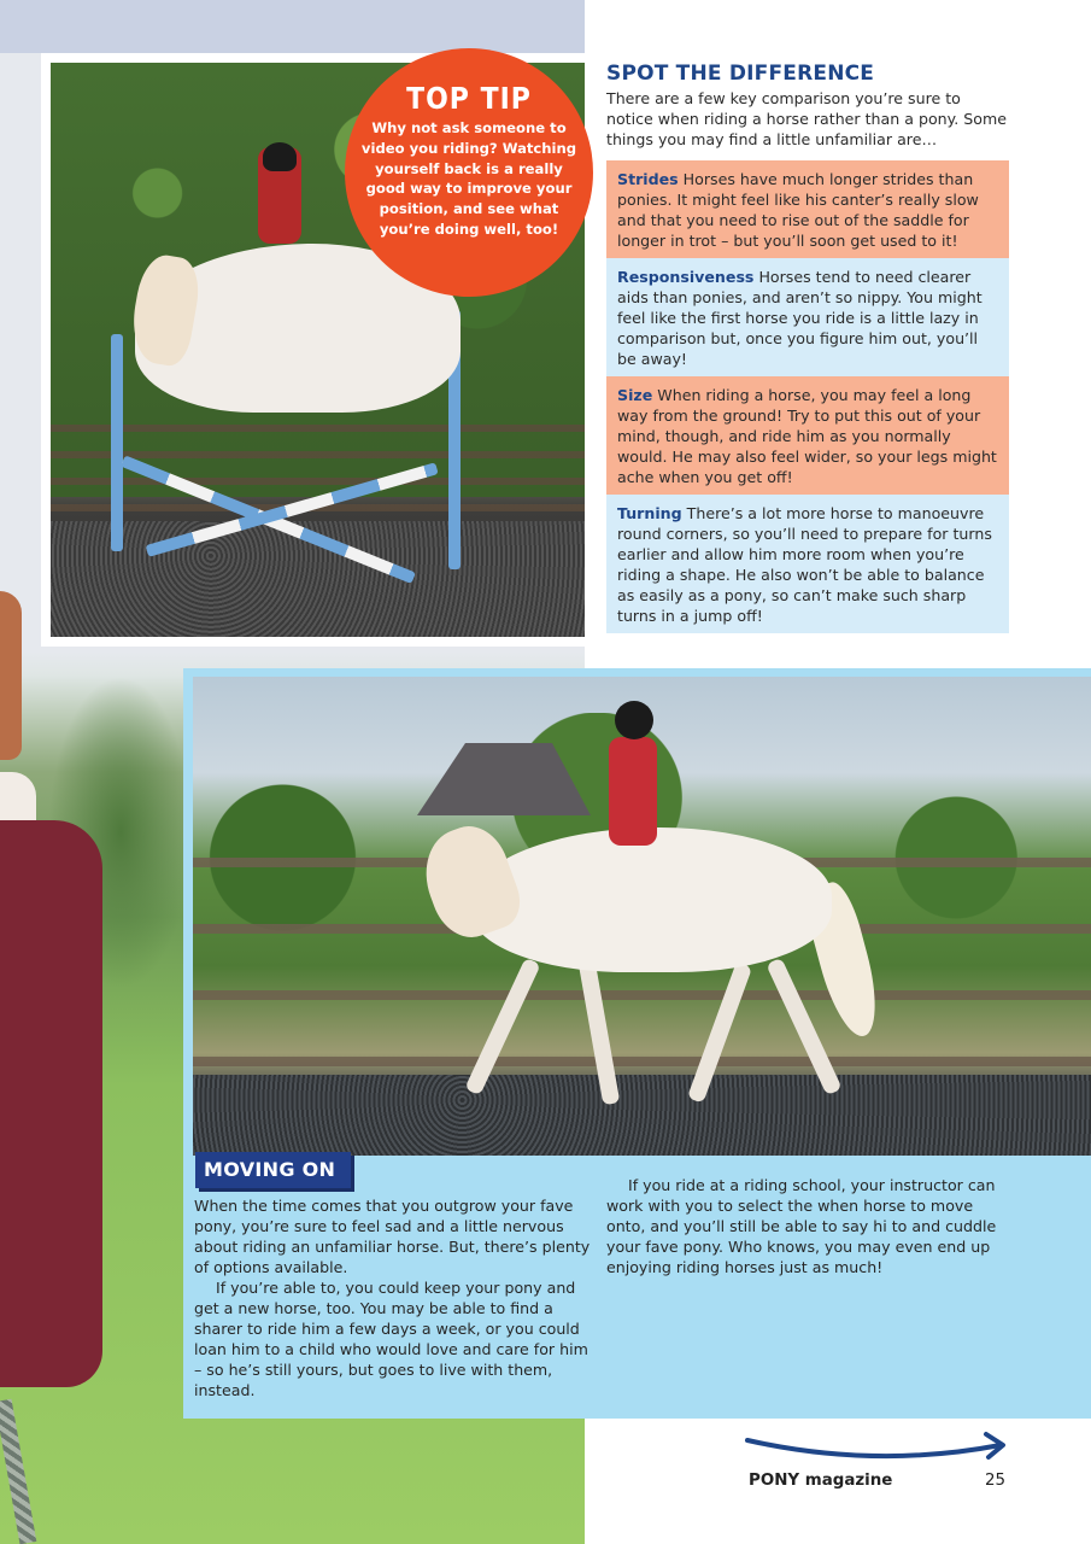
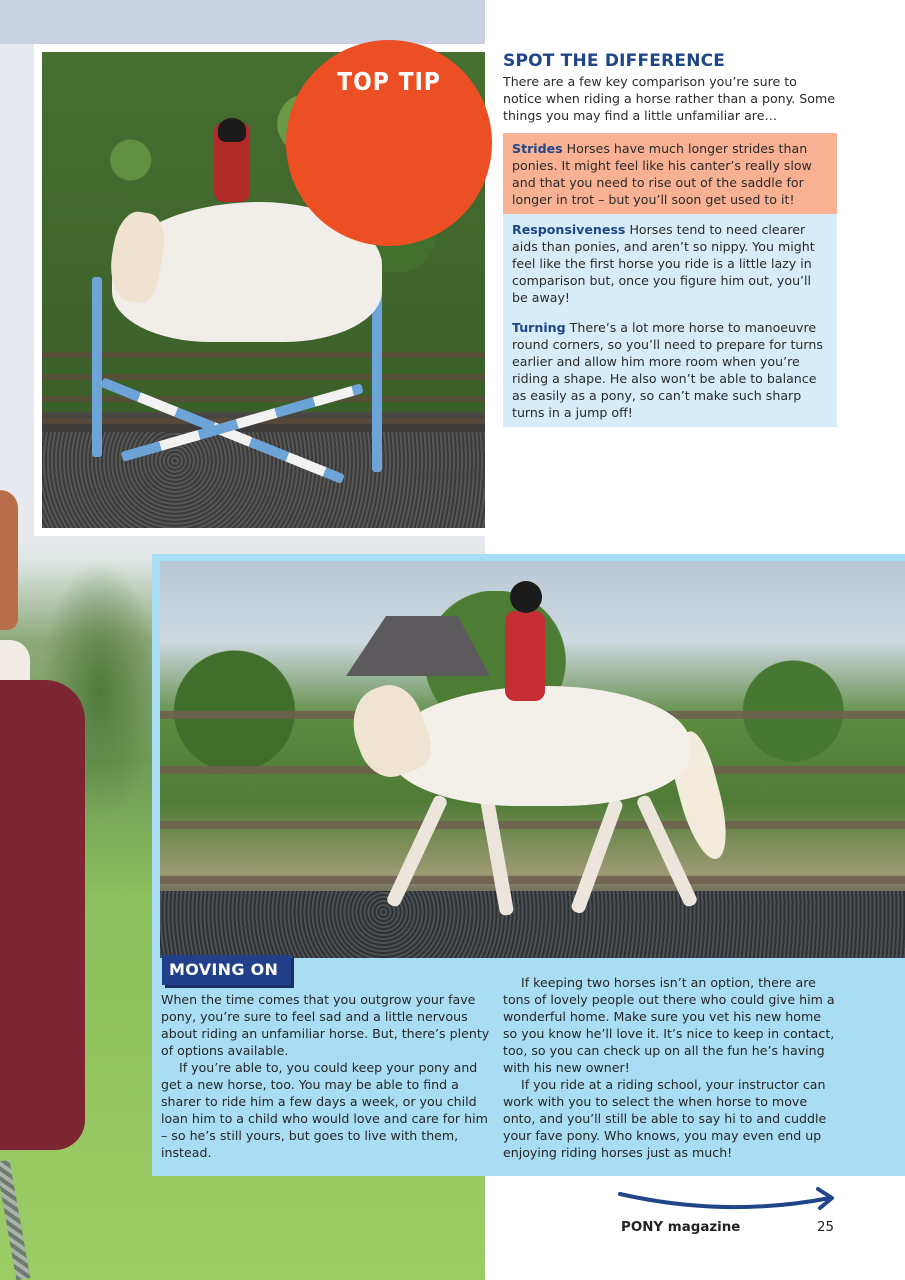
  TOP TIP
- Why not ask someone to video you riding? Watching yourself back is a really good way to improve your position, and see what you’re doing well, too!
  SPOT THE DIFFERENCE
  There are a few key comparison you’re sure to notice when riding a horse rather than a pony. Some things you may find a little unfamiliar are…
  Strides Horses have much longer strides than ponies. It might feel like his canter’s really slow and that you need to rise out of the saddle for longer in trot – but you’ll soon get used to it!
  Responsiveness Horses tend to need clearer aids than ponies, and aren’t so nippy. You might feel like the first horse you ride is a little lazy in comparison but, once you figure him out, you’ll be away!
- Size When riding a horse, you may feel a long way from the ground! Try to put this out of your mind, though, and ride him as you normally would. He may also feel wider, so your legs might ache when you get off!
  Turning There’s a lot more horse to manoeuvre round corners, so you’ll need to prepare for turns earlier and allow him more room when you’re riding a shape. He also won’t be able to balance as easily as a pony, so can’t make such sharp turns in a jump off!
  MOVING ON
  When the time comes that you outgrow your fave pony, you’re sure to feel sad and a little nervous about riding an unfamiliar horse. But, there’s plenty of options available.
- If you’re able to, you could keep your pony and get a new horse, too. You may be able to find a sharer to ride him a few days a week, or you could loan him to a child who would love and care for him – so he’s still yours, but goes to live with them, instead.
+ If you’re able to, you could keep your pony and get a new horse, too. You may be able to find a sharer to ride him a few days a week, or you child loan him to a child who would love and care for him – so he’s still yours, but goes to live with them, instead.
+ If keeping two horses isn’t an option, there are tons of lovely people out there who could give him a wonderful home. Make sure you vet his new home so you know he’ll love it. It’s nice to keep in contact, too, so you can check up on all the fun he’s having with his new owner!
  If you ride at a riding school, your instructor can work with you to select the when horse to move onto, and you’ll still be able to say hi to and cuddle your fave pony. Who knows, you may even end up enjoying riding horses just as much!
  PONY magazine
  25
